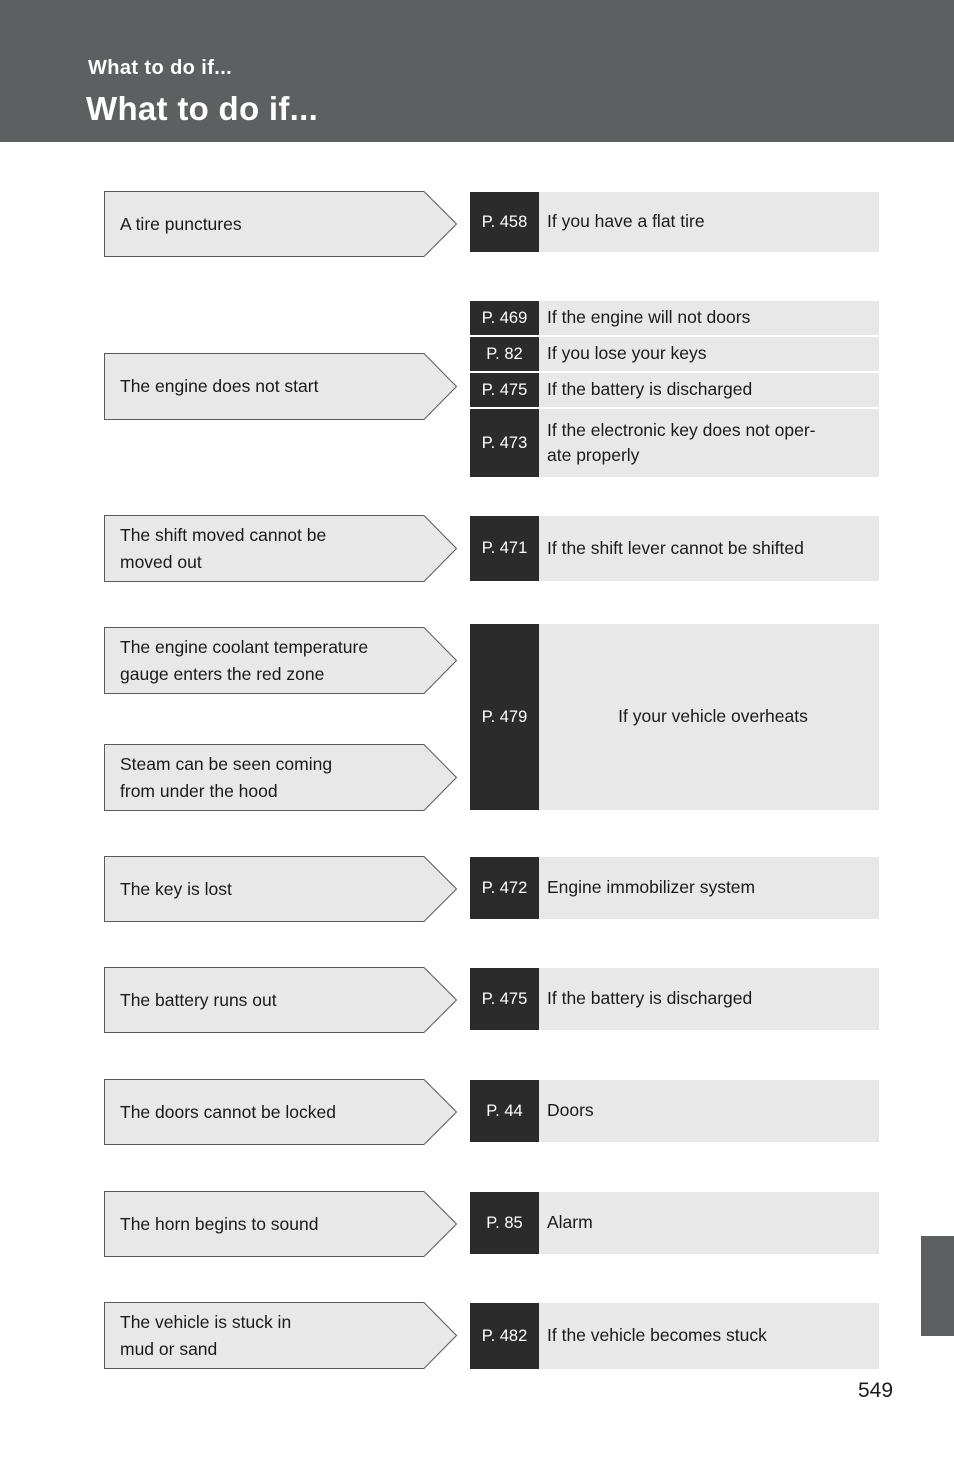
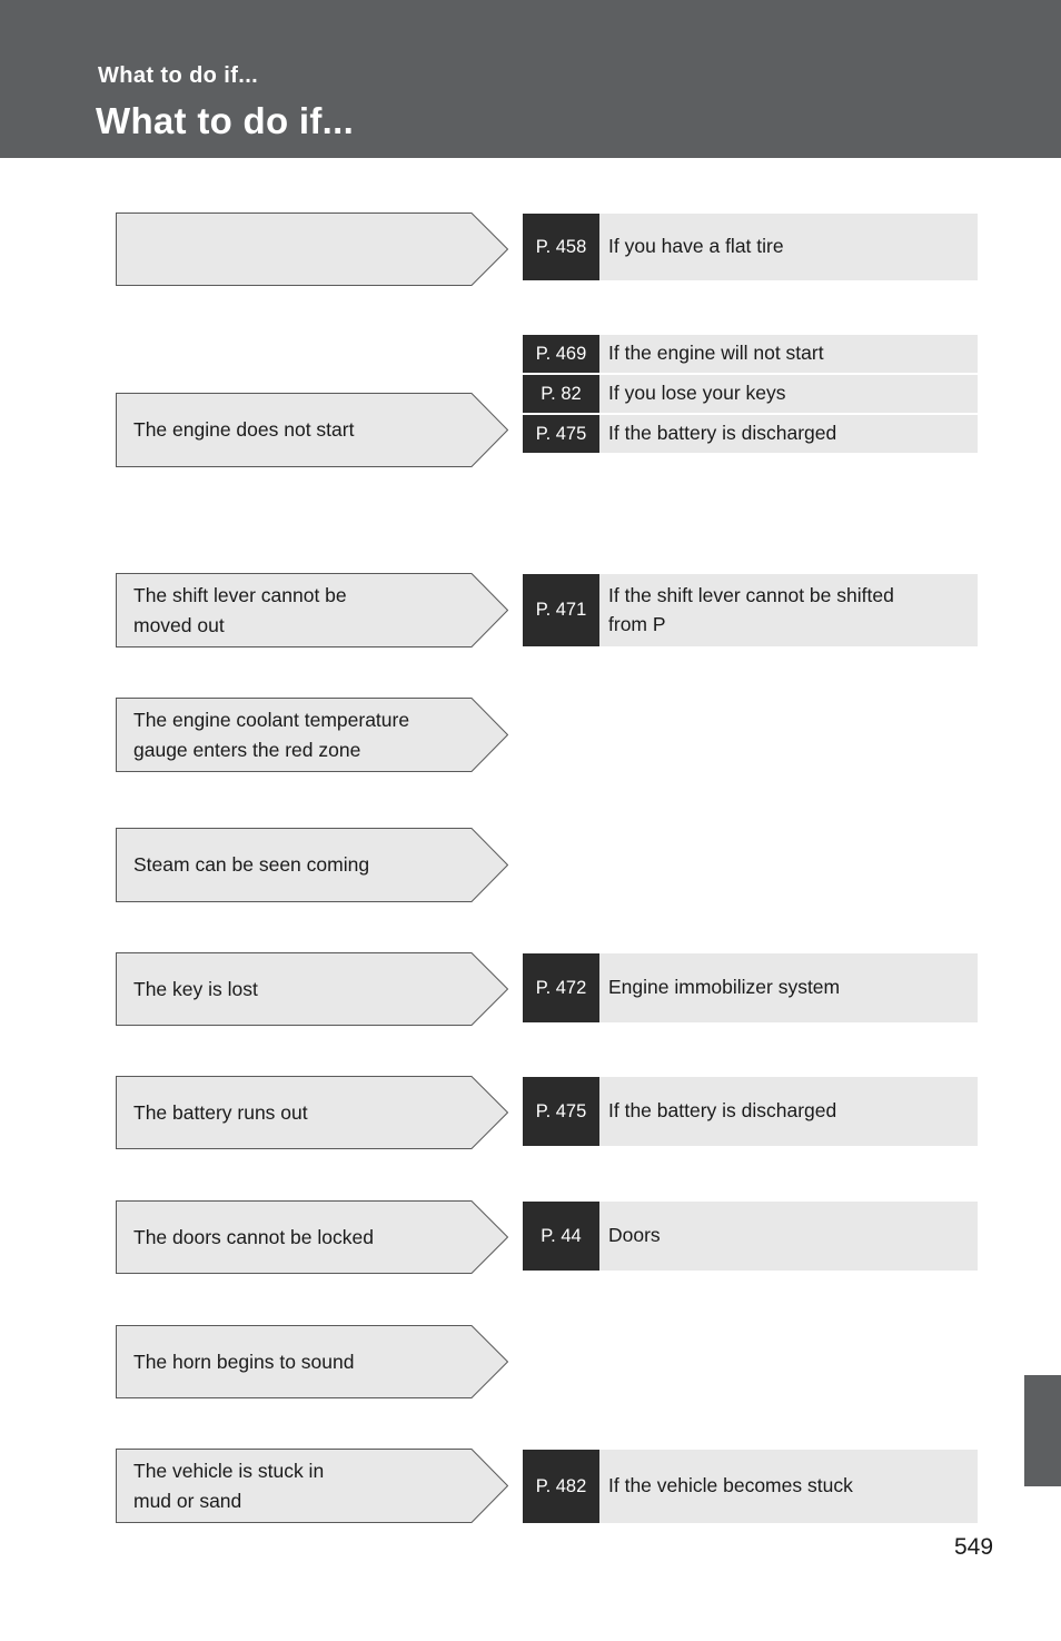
  What to do if...
  What to do if...
- A tire punctures
  P. 458
  If you have a flat tire
  The engine does not start
  P. 469
- If the engine will not doors
+ If the engine will not start
  P. 82
  If you lose your keys
  P. 475
  If the battery is discharged
- P. 473
- If the electronic key does not oper-
- ate properly
- The shift moved cannot be
+ The shift lever cannot be
  moved out
  P. 471
  If the shift lever cannot be shifted
+ from P
  The engine coolant temperature
  gauge enters the red zone
  Steam can be seen coming
- from under the hood
- P. 479
- If your vehicle overheats
  The key is lost
  P. 472
  Engine immobilizer system
  The battery runs out
  P. 475
  If the battery is discharged
  The doors cannot be locked
  P. 44
  Doors
  The horn begins to sound
- P. 85
- Alarm
  The vehicle is stuck in
  mud or sand
  P. 482
  If the vehicle becomes stuck
  549
